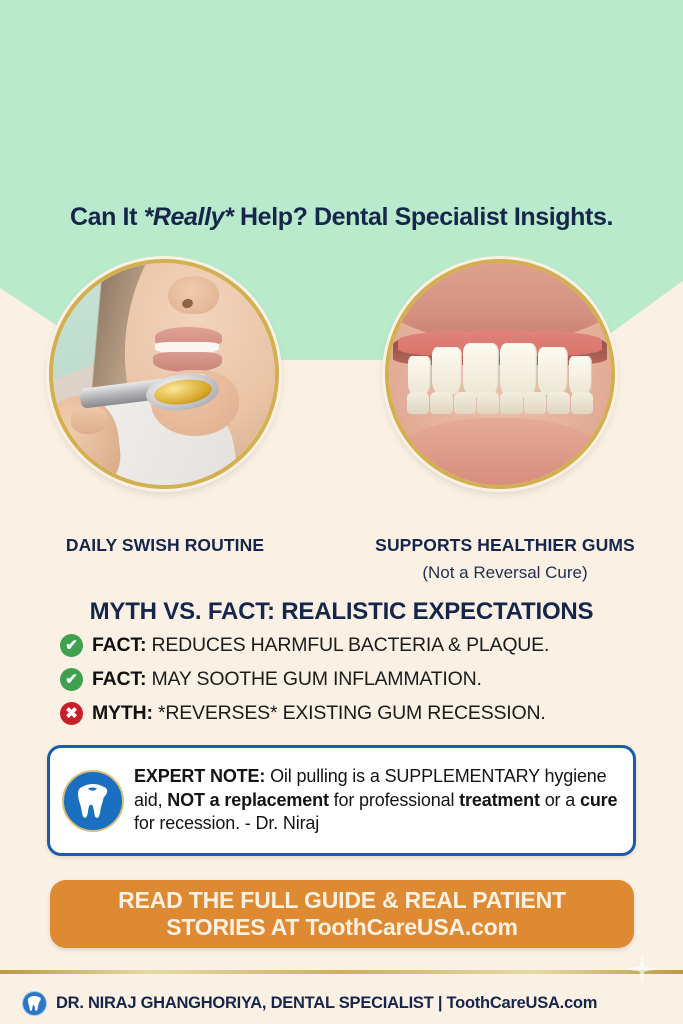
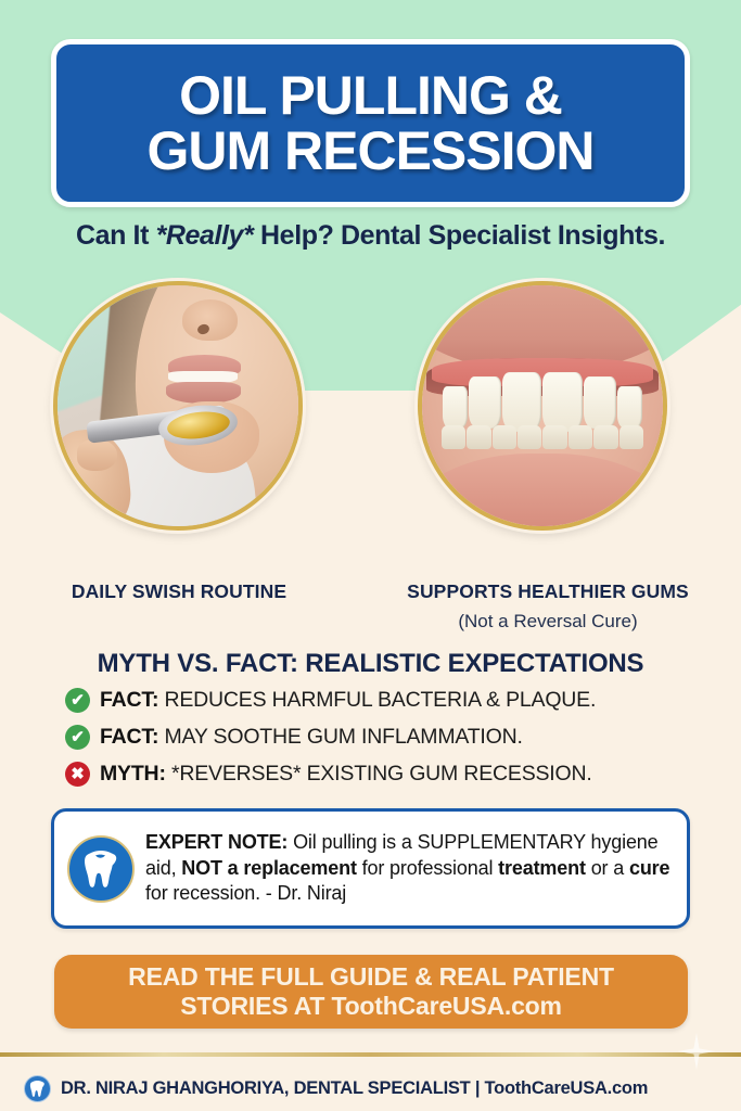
+ OIL PULLING &
+ GUM RECESSION
  Can It *Really* Help? Dental Specialist Insights.
  DAILY SWISH ROUTINE
  SUPPORTS HEALTHIER GUMS
  (Not a Reversal Cure)
  MYTH VS. FACT: REALISTIC EXPECTATIONS
  ✔
  FACT: REDUCES HARMFUL BACTERIA & PLAQUE.
  ✔
  FACT: MAY SOOTHE GUM INFLAMMATION.
  ✖
  MYTH: *REVERSES* EXISTING GUM RECESSION.
  EXPERT NOTE: Oil pulling is a SUPPLEMENTARY hygiene aid, NOT a replacement for professional treatment or a cure for recession. - Dr. Niraj
  READ THE FULL GUIDE & REAL PATIENT
  STORIES AT ToothCareUSA.com
  DR. NIRAJ GHANGHORIYA, DENTAL SPECIALIST | ToothCareUSA.com
